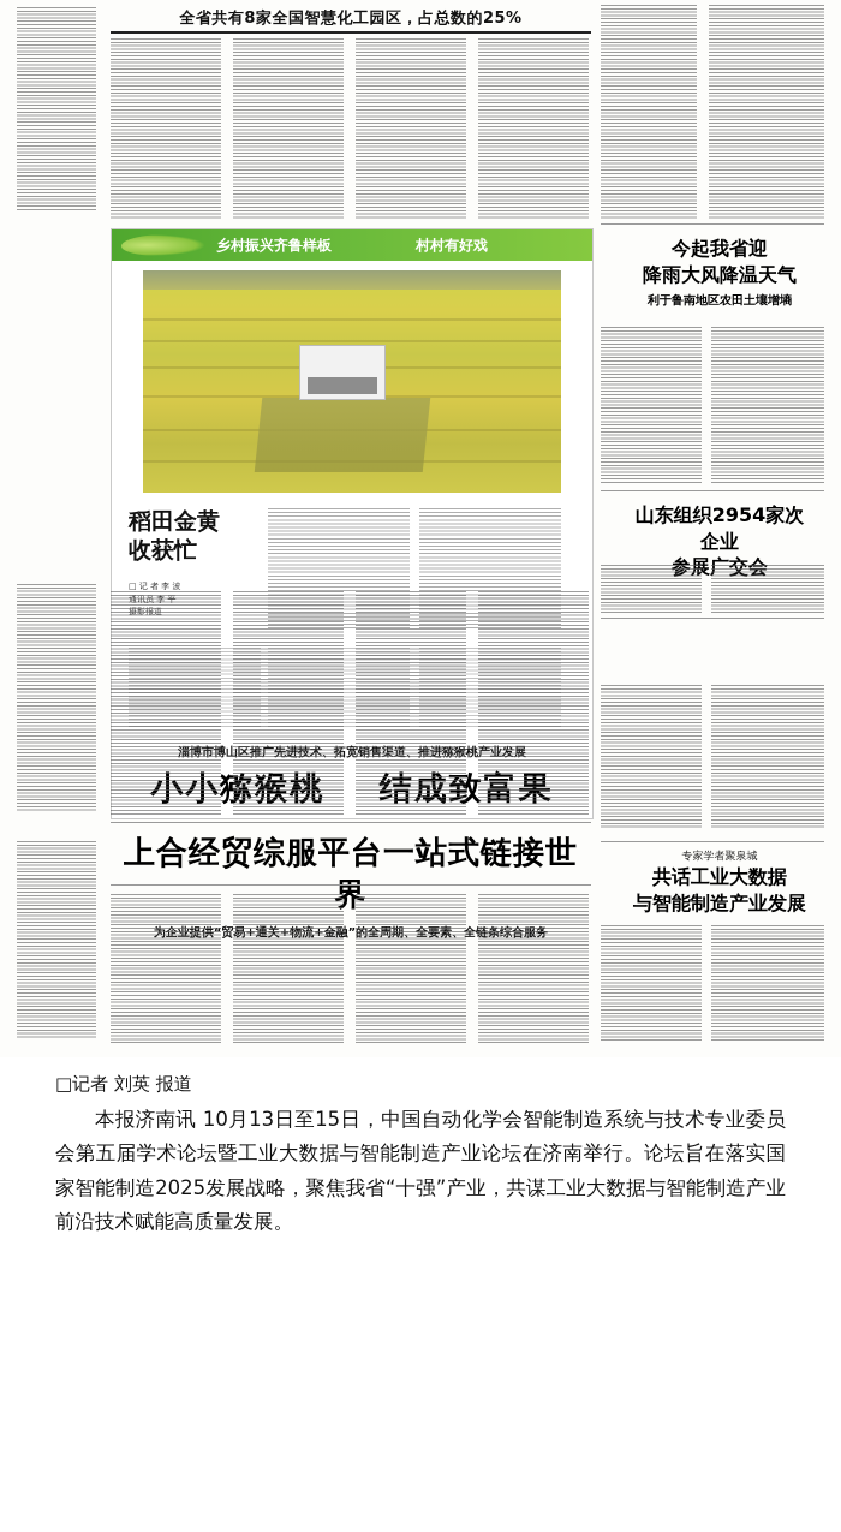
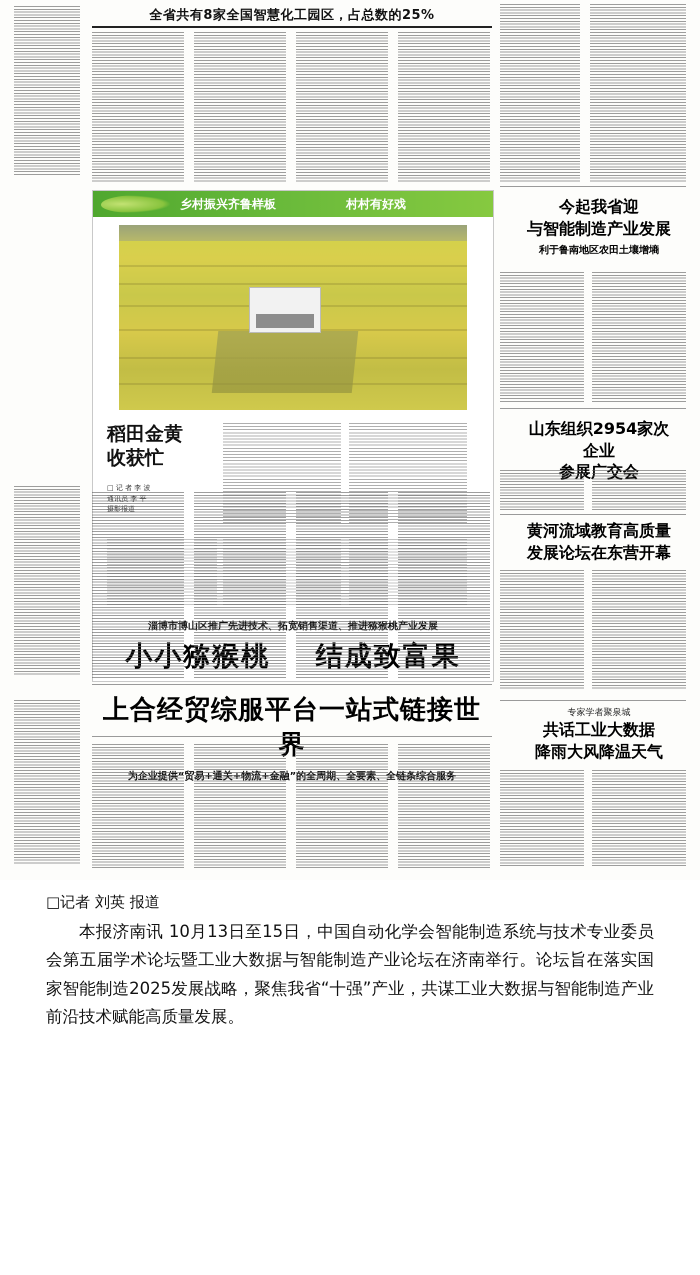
  全省共有8家全国智慧化工园区，占总数的25%
  乡村振兴齐鲁样板
  村村有好戏
  稻田金黄
  收获忙
  □ 记 者 李 波
  通讯员 李 平
  摄影报道
  淄博市博山区推广先进技术、拓宽销售渠道、推进猕猴桃产业发展
  小小猕猴桃 结成致富果
  上合经贸综服平台一站式链接世界
  为企业提供“贸易+通关+物流+金融”的全周期、全要素、全链条综合服务
  今起我省迎
- 降雨大风降温天气
+ 与智能制造产业发展
  利于鲁南地区农田土壤增墒
  山东组织2954家次企业
  参展广交会
+ 黄河流域教育高质量
+ 发展论坛在东营开幕
  专家学者聚泉城
  共话工业大数据
- 与智能制造产业发展
+ 降雨大风降温天气
  □记者 刘英 报道
  本报济南讯 10月13日至15日，中国自动化学会智能制造系统与技术专业委员会第五届学术论坛暨工业大数据与智能制造产业论坛在济南举行。论坛旨在落实国家智能制造2025发展战略，聚焦我省“十强”产业，共谋工业大数据与智能制造产业前沿技术赋能高质量发展。
